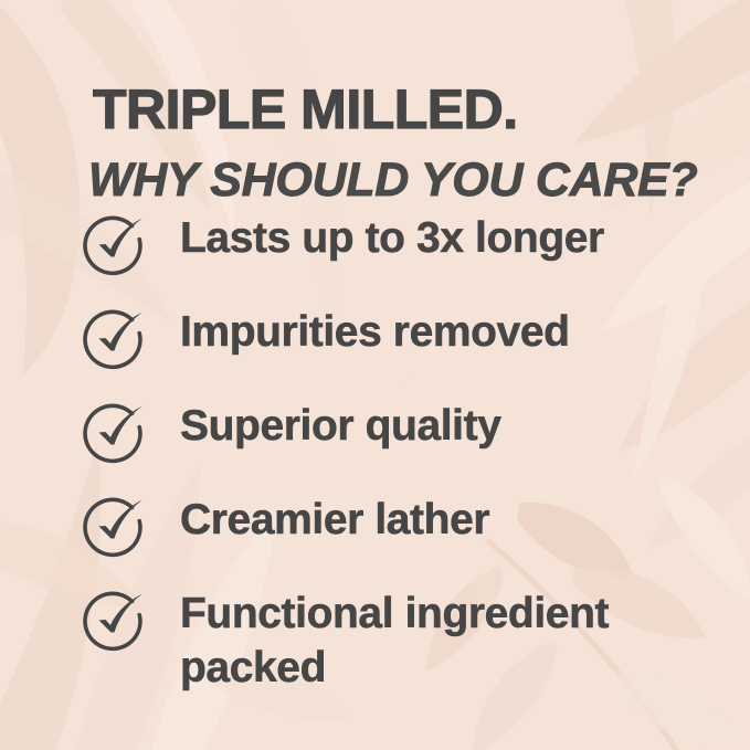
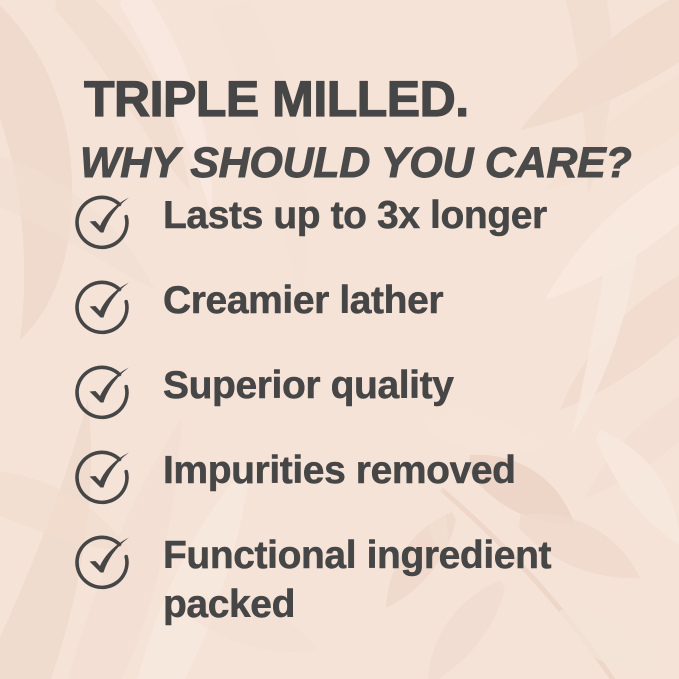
  TRIPLE MILLED.
  WHY SHOULD YOU CARE?
  Lasts up to 3x longer
- Impurities removed
+ Creamier lather
  Superior quality
- Creamier lather
+ Impurities removed
  Functional ingredient packed
